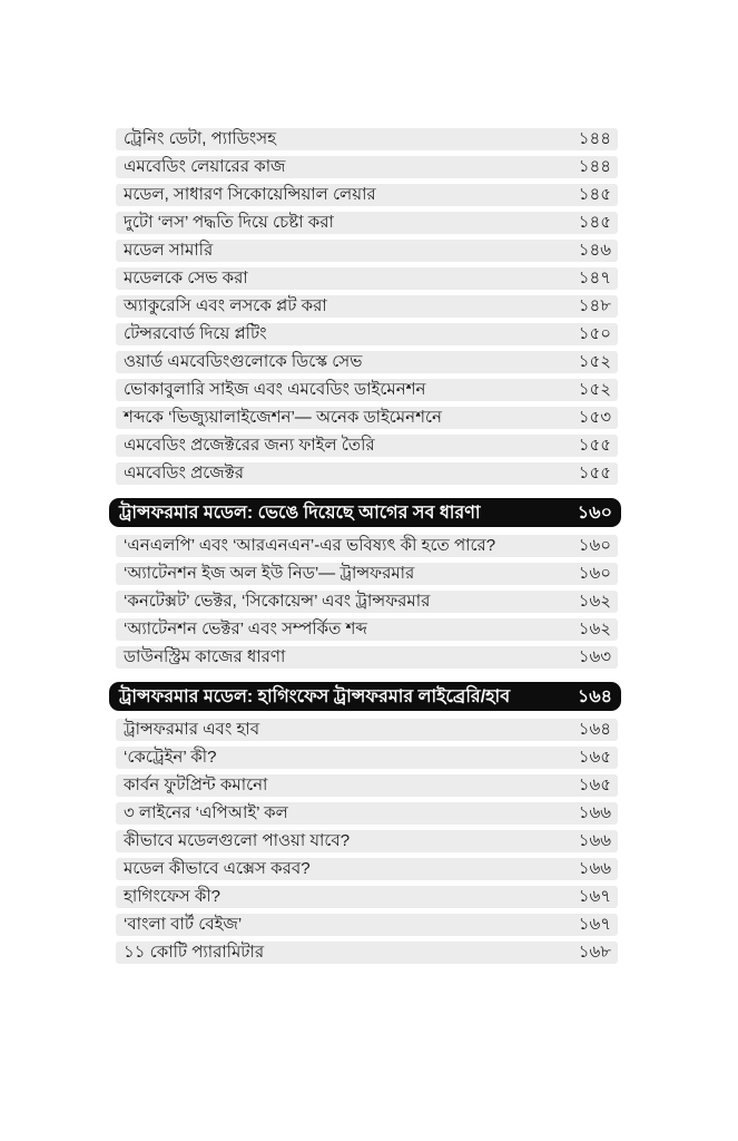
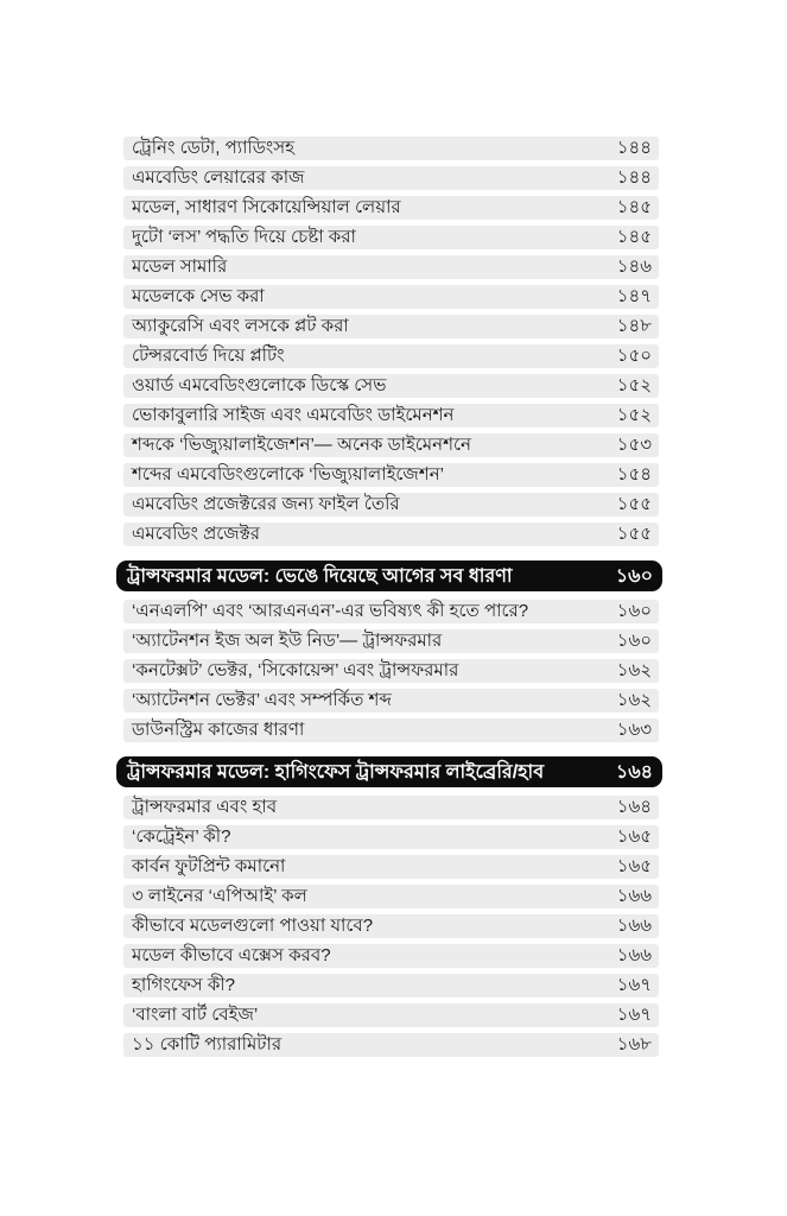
  ট্রেনিং ডেটা, প্যাডিংসহ
  ১৪৪
  এমবেডিং লেয়ারের কাজ
  ১৪৪
  মডেল, সাধারণ সিকোয়েন্সিয়াল লেয়ার
  ১৪৫
  দুটো ‘লস’ পদ্ধতি দিয়ে চেষ্টা করা
  ১৪৫
  মডেল সামারি
  ১৪৬
  মডেলকে সেভ করা
  ১৪৭
  অ্যাকুরেসি এবং লসকে প্লট করা
  ১৪৮
  টেন্সরবোর্ড দিয়ে প্লটিং
  ১৫০
  ওয়ার্ড এমবেডিংগুলোকে ডিস্কে সেভ
  ১৫২
  ভোকাবুলারি সাইজ এবং এমবেডিং ডাইমেনশন
  ১৫২
  শব্দকে ‘ভিজ্যুয়ালাইজেশন’— অনেক ডাইমেনশনে
  ১৫৩
+ শব্দের এমবেডিংগুলোকে ‘ভিজ্যুয়ালাইজেশন’
+ ১৫৪
  এমবেডিং প্রজেক্টরের জন্য ফাইল তৈরি
  ১৫৫
  এমবেডিং প্রজেক্টর
  ১৫৫
  ট্রান্সফরমার মডেল: ভেঙে দিয়েছে আগের সব ধারণা
  ১৬০
  ‘এনএলপি’ এবং ‘আরএনএন’-এর ভবিষ্যৎ কী হতে পারে?
  ১৬০
  ‘অ্যাটেনশন ইজ অল ইউ নিড’— ট্রান্সফরমার
  ১৬০
  ‘কনটেক্সট’ ভেক্টর, ‘সিকোয়েন্স’ এবং ট্রান্সফরমার
  ১৬২
  ‘অ্যাটেনশন ভেক্টর’ এবং সম্পর্কিত শব্দ
  ১৬২
  ডাউনস্ট্রিম কাজের ধারণা
  ১৬৩
  ট্রান্সফরমার মডেল: হাগিংফেস ট্রান্সফরমার লাইব্রেরি/হাব
  ১৬৪
  ট্রান্সফরমার এবং হাব
  ১৬৪
  ‘কেট্রেইন’ কী?
  ১৬৫
  কার্বন ফুটপ্রিন্ট কমানো
  ১৬৫
  ৩ লাইনের ‘এপিআই’ কল
  ১৬৬
  কীভাবে মডেলগুলো পাওয়া যাবে?
  ১৬৬
  মডেল কীভাবে এক্সেস করব?
  ১৬৬
  হাগিংফেস কী?
  ১৬৭
  ‘বাংলা বার্ট বেইজ’
  ১৬৭
  ১১ কোটি প্যারামিটার
  ১৬৮
